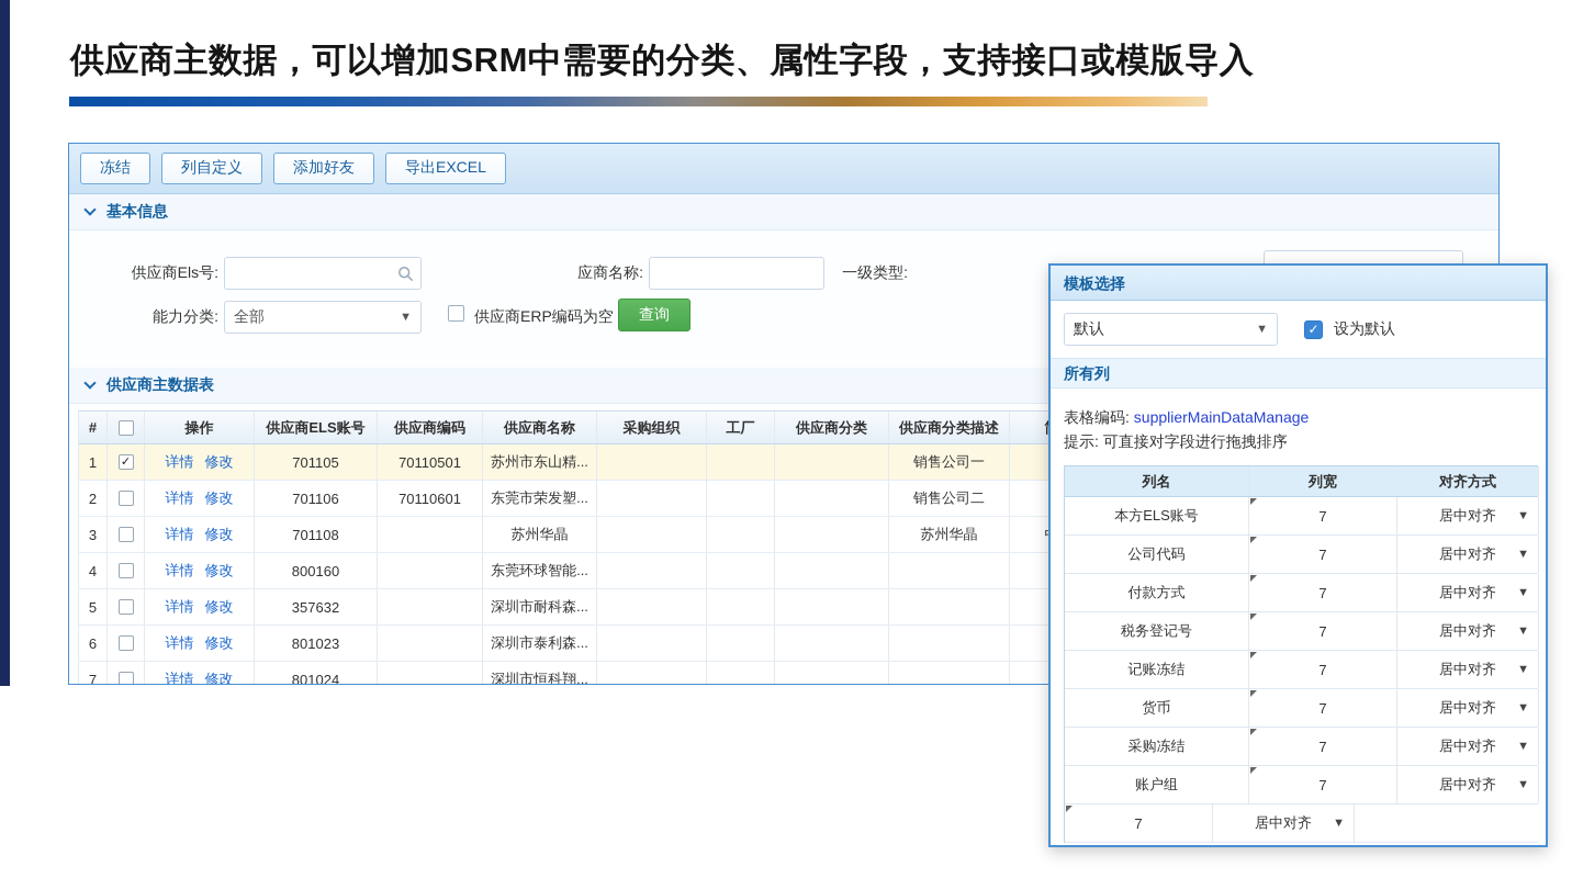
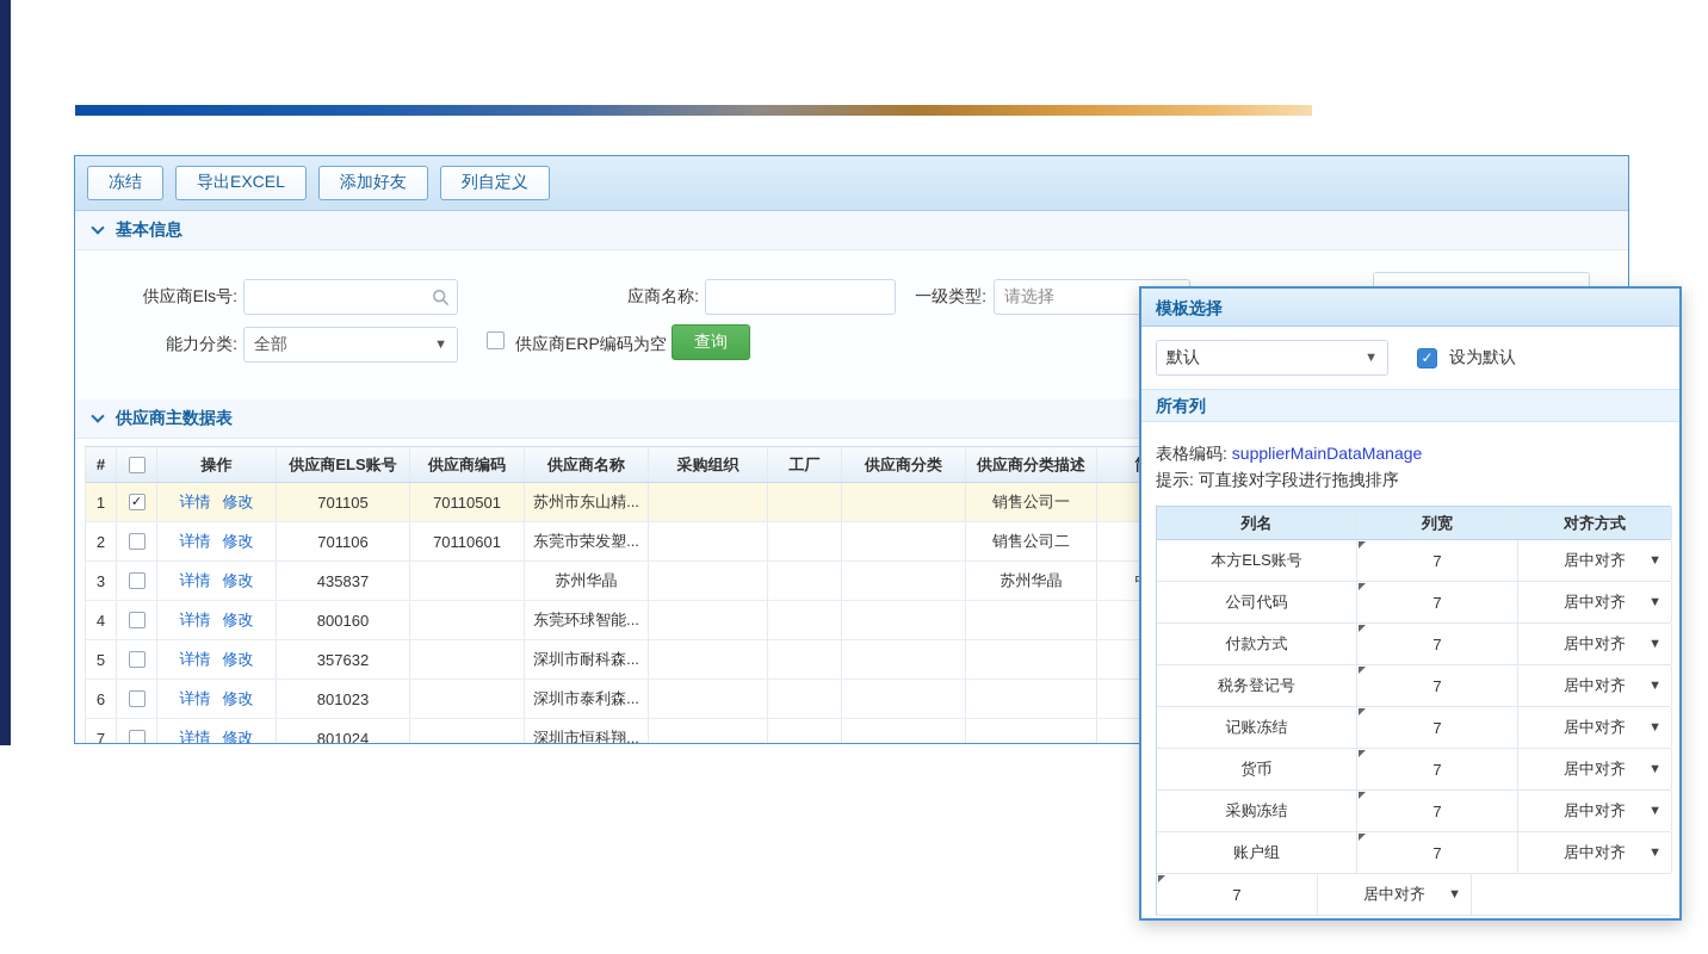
- 供应商主数据，可以增加SRM中需要的分类、属性字段，支持接口或模版导入
  冻结
- 列自定义
+ 导出EXCEL
  添加好友
- 导出EXCEL
+ 列自定义
  基本信息
  供应商Els号:
  应商名称:
  一级类型:
+ 请选择
  能力分类:
  全部
  ▼
  供应商ERP编码为空
  查询
  供应商主数据表
  #
  操作
  供应商ELS账号
  供应商编码
  供应商名称
  采购组织
  工厂
  供应商分类
  供应商分类描述
  1
  ✓
  详情
  修改
  701105
  70110501
  苏州市东山精...
  销售公司一
  2
  详情
  修改
  701106
  70110601
  东莞市荣发塑...
  销售公司二
  3
  详情
  修改
- 701108
+ 435837
  苏州华晶
  苏州华晶
  4
  详情
  修改
  800160
  东莞环球智能...
  5
  详情
  修改
  357632
  深圳市耐科森...
  6
  详情
  修改
  801023
  深圳市泰利森...
  7
  详情
  修改
  801024
  深圳市恒科翔...
  模板选择
  默认
  ▼
  ✓
  设为默认
  所有列
  表格编码: supplierMainDataManage
  提示: 可直接对字段进行拖拽排序
  列名
  列宽
  对齐方式
  本方ELS账号
  7
  居中对齐
  ▼
  公司代码
  7
  居中对齐
  ▼
  付款方式
  7
  居中对齐
  ▼
  税务登记号
  7
  居中对齐
  ▼
  记账冻结
  7
  居中对齐
  ▼
  货币
  7
  居中对齐
  ▼
  采购冻结
  7
  居中对齐
  ▼
  账户组
  7
  居中对齐
  ▼
  7
  居中对齐
  ▼
